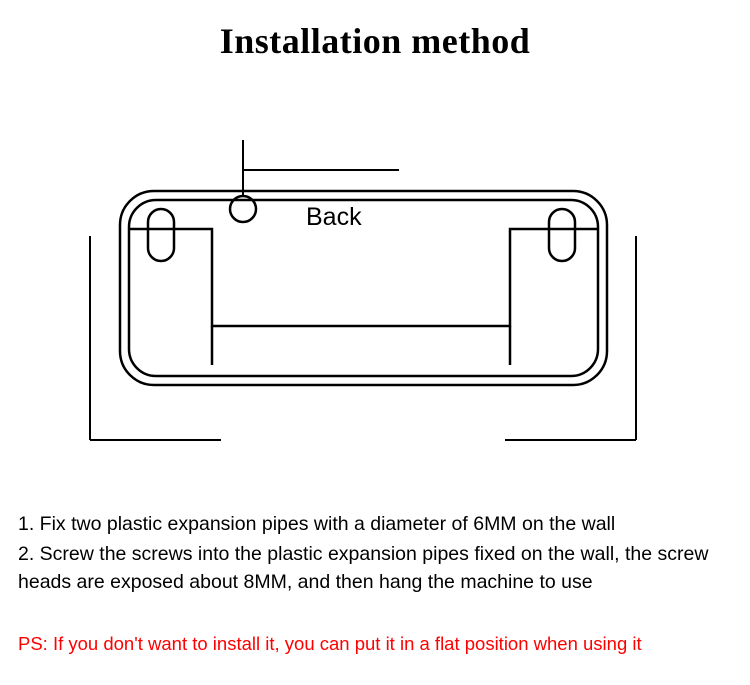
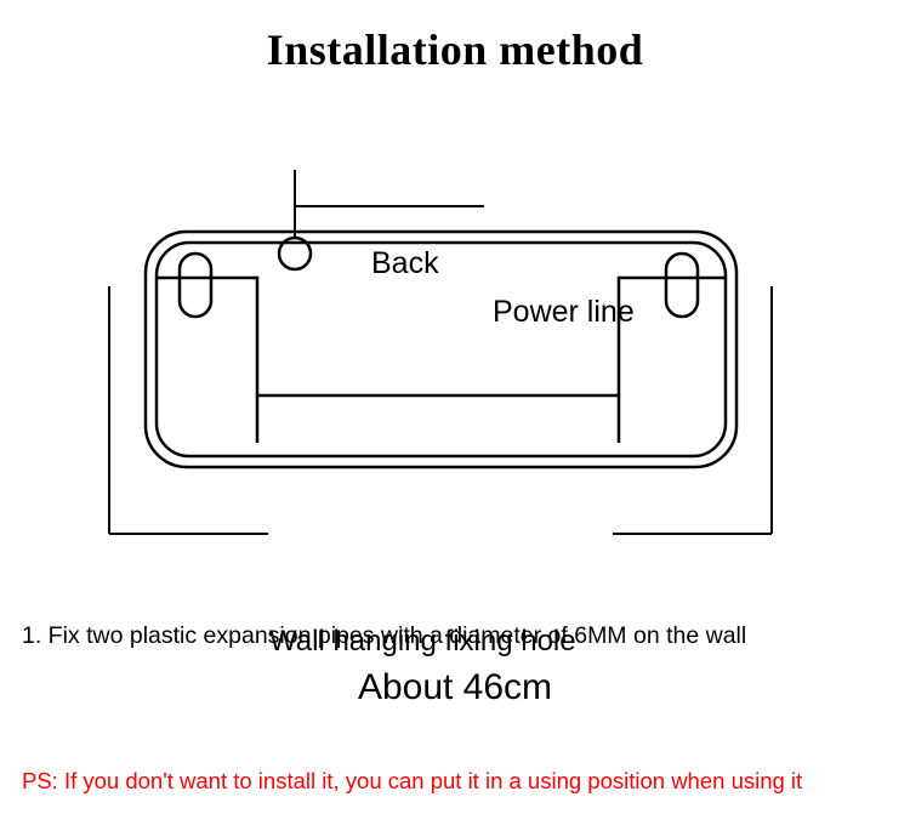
  Installation method
  Back
+ Power line
+ Wall hanging fixing hole
+ About 46cm
  1. Fix two plastic expansion pipes with a diameter of 6MM on the wall
- 2. Screw the screws into the plastic expansion pipes fixed on the wall, the screw heads are exposed about 8MM, and then hang the machine to use
- PS: If you don't want to install it, you can put it in a flat position when using it
+ PS: If you don't want to install it, you can put it in a using position when using it
